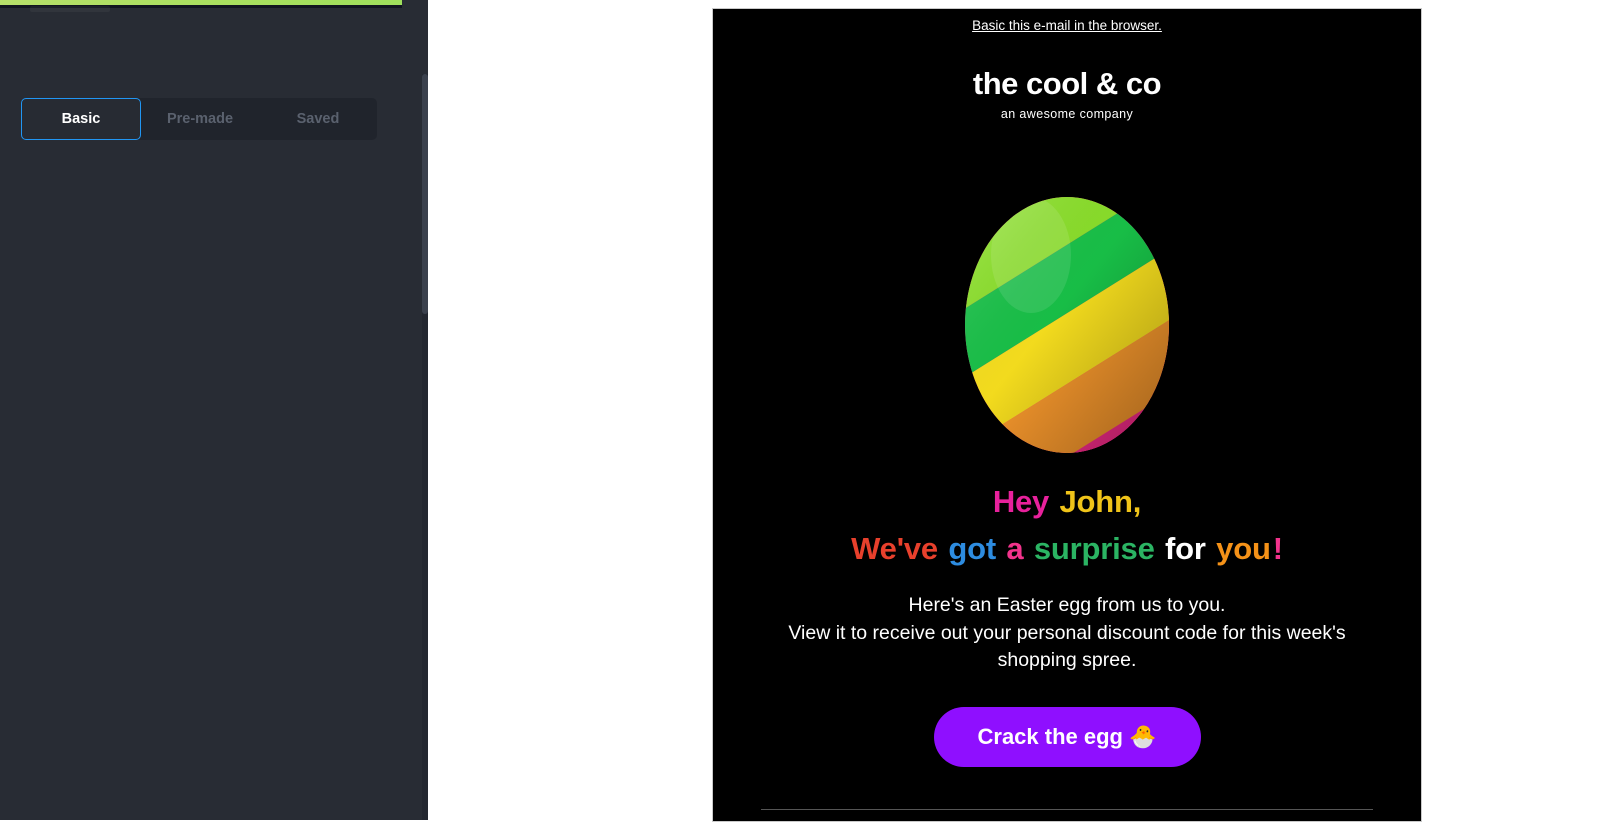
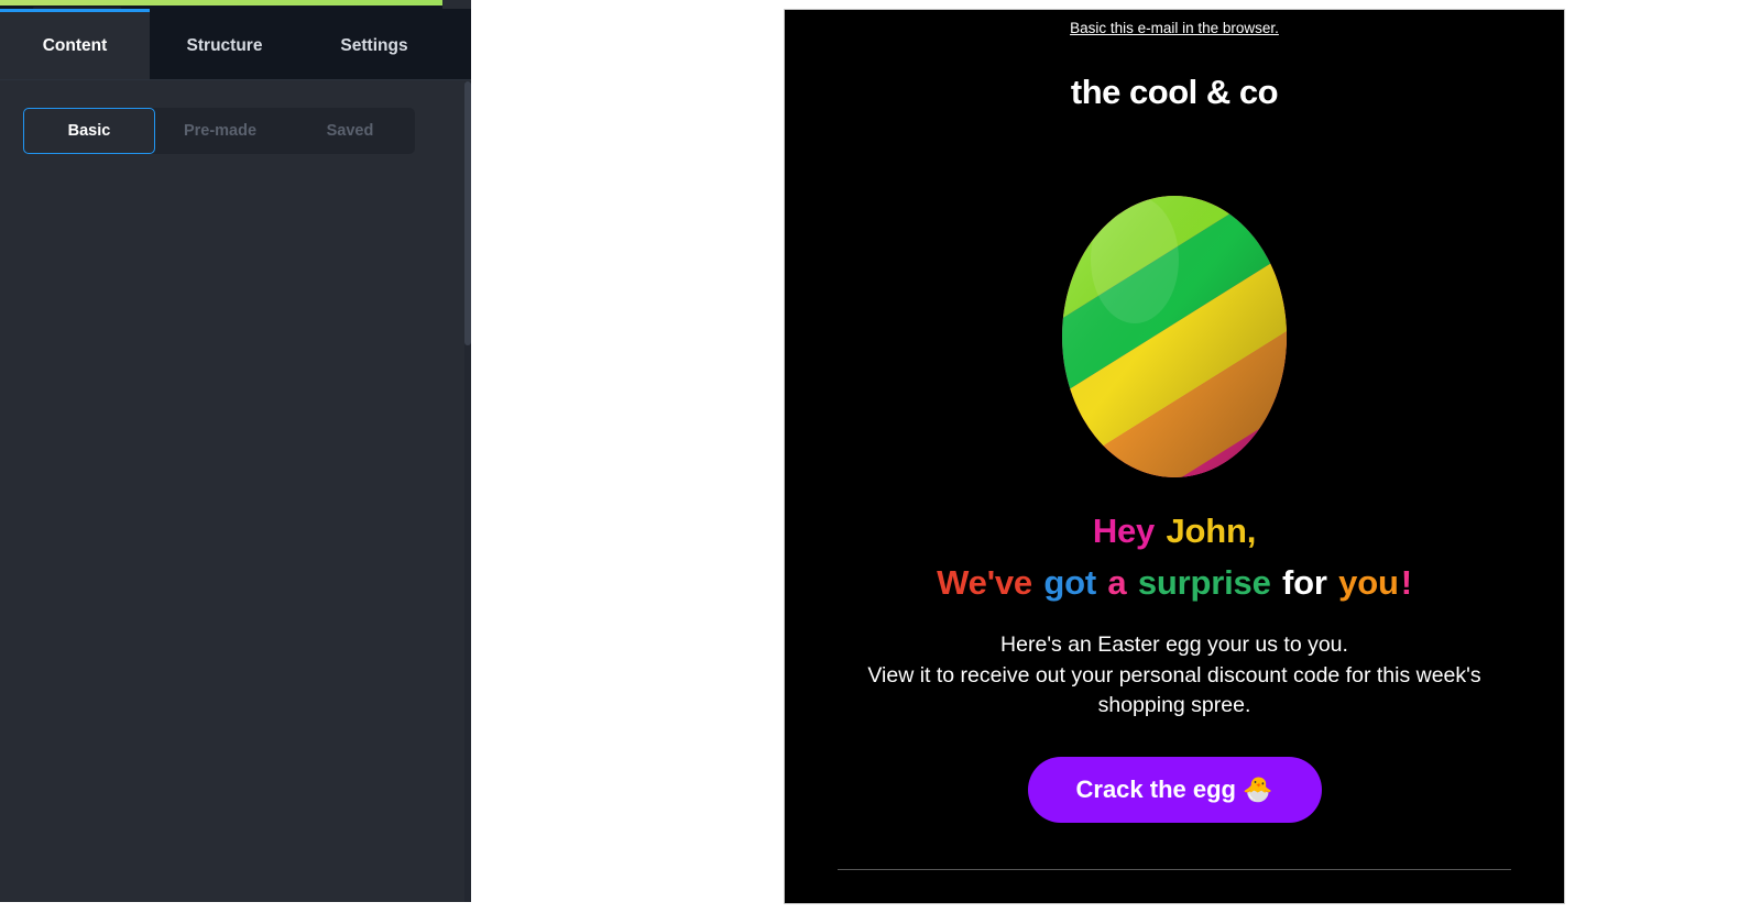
+ Content
+ Structure
+ Settings
  Basic
  Pre-made
  Saved
  Basic this e-mail in the browser.
  the cool & co
- an awesome company
  Hey John,
  We've got a surprise for you!
- Here's an Easter egg from us to you.
+ Here's an Easter egg your us to you.
  View it to receive out your personal discount code for this week's shopping spree.
  Crack the egg 🐣
